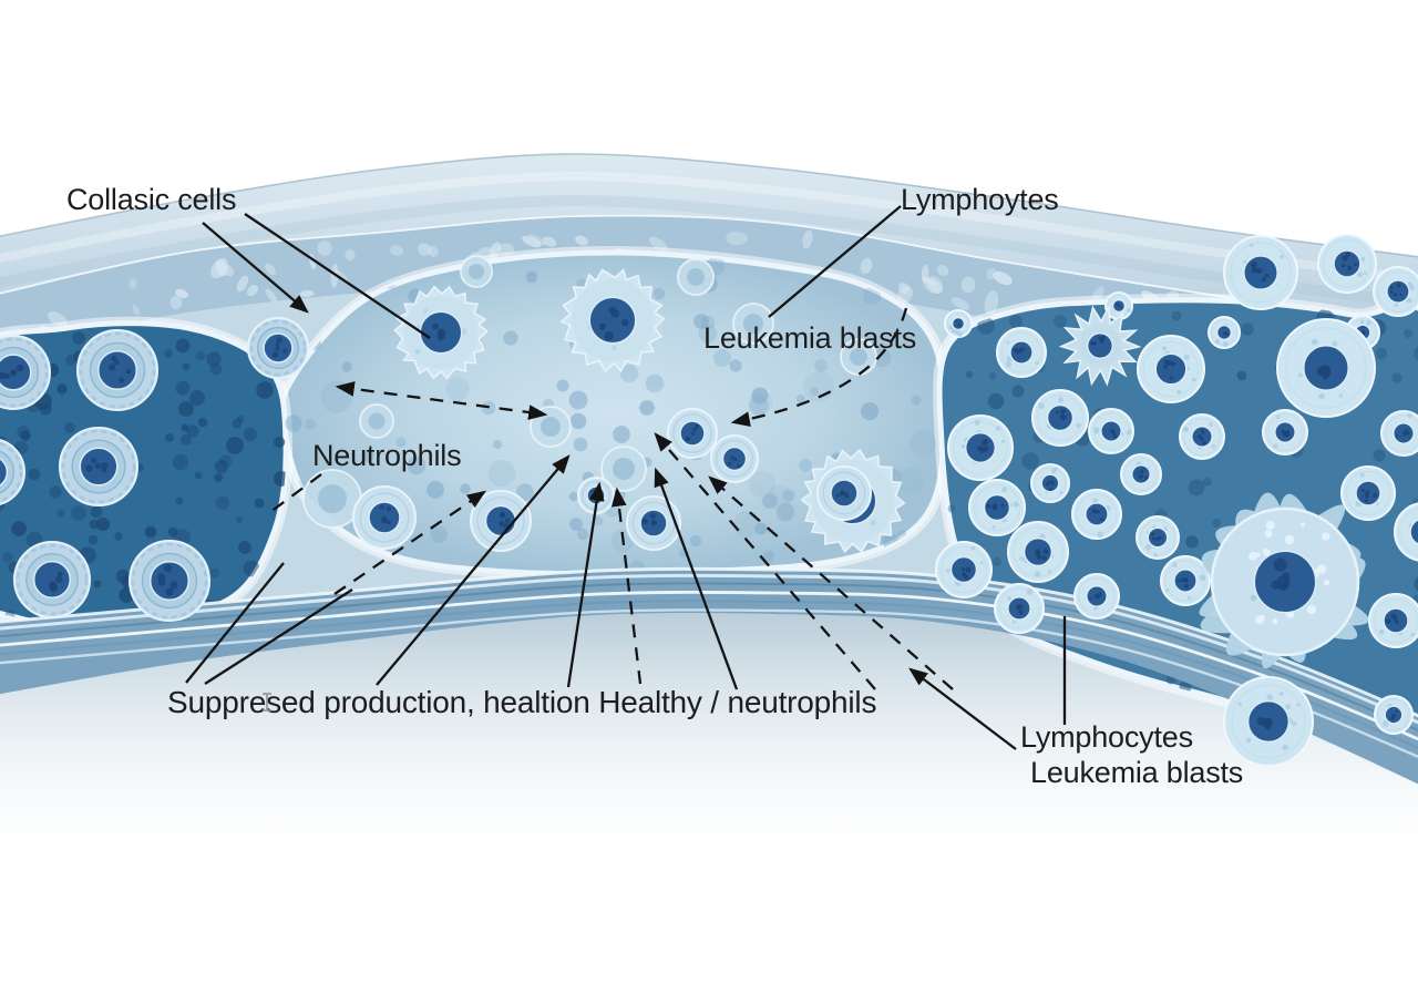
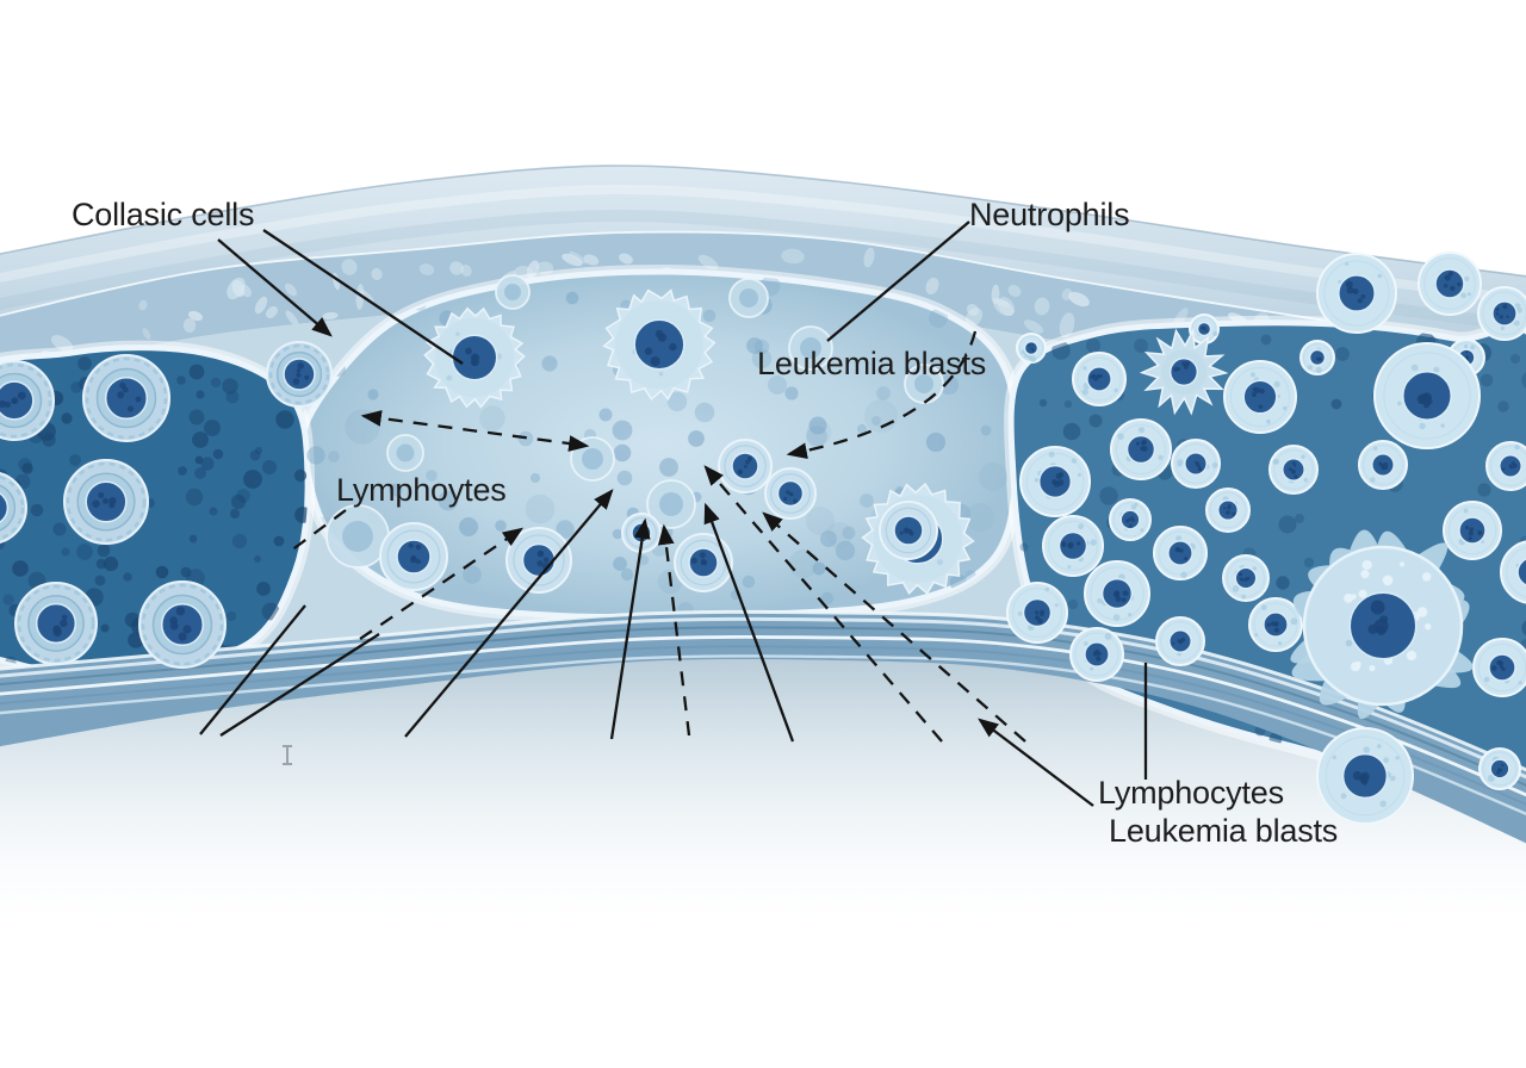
  Collasic cells
- Lymphoytes
+ Neutrophils
  Leukemia blasts
- Neutrophils
+ Lymphoytes
- Suppresed production, healtion Healthy / neutrophils
  Lymphocytes
  Leukemia blasts
